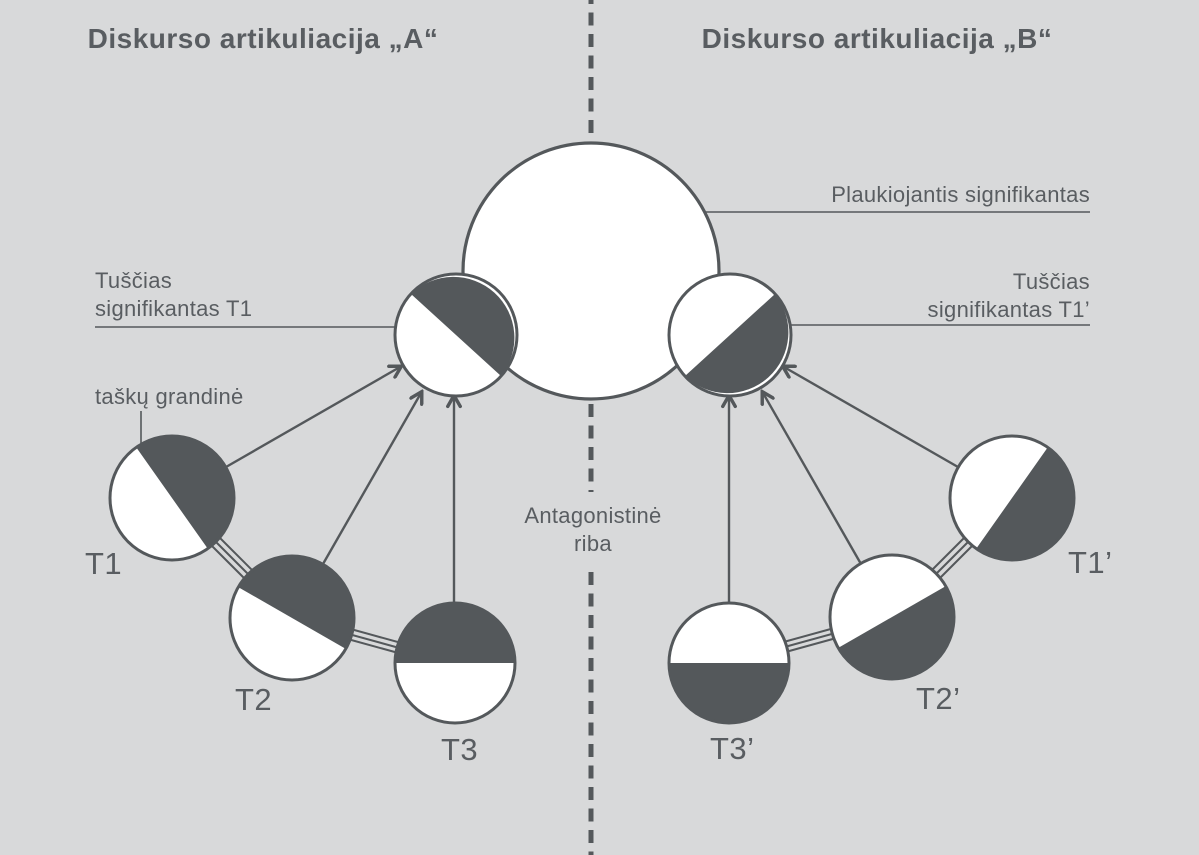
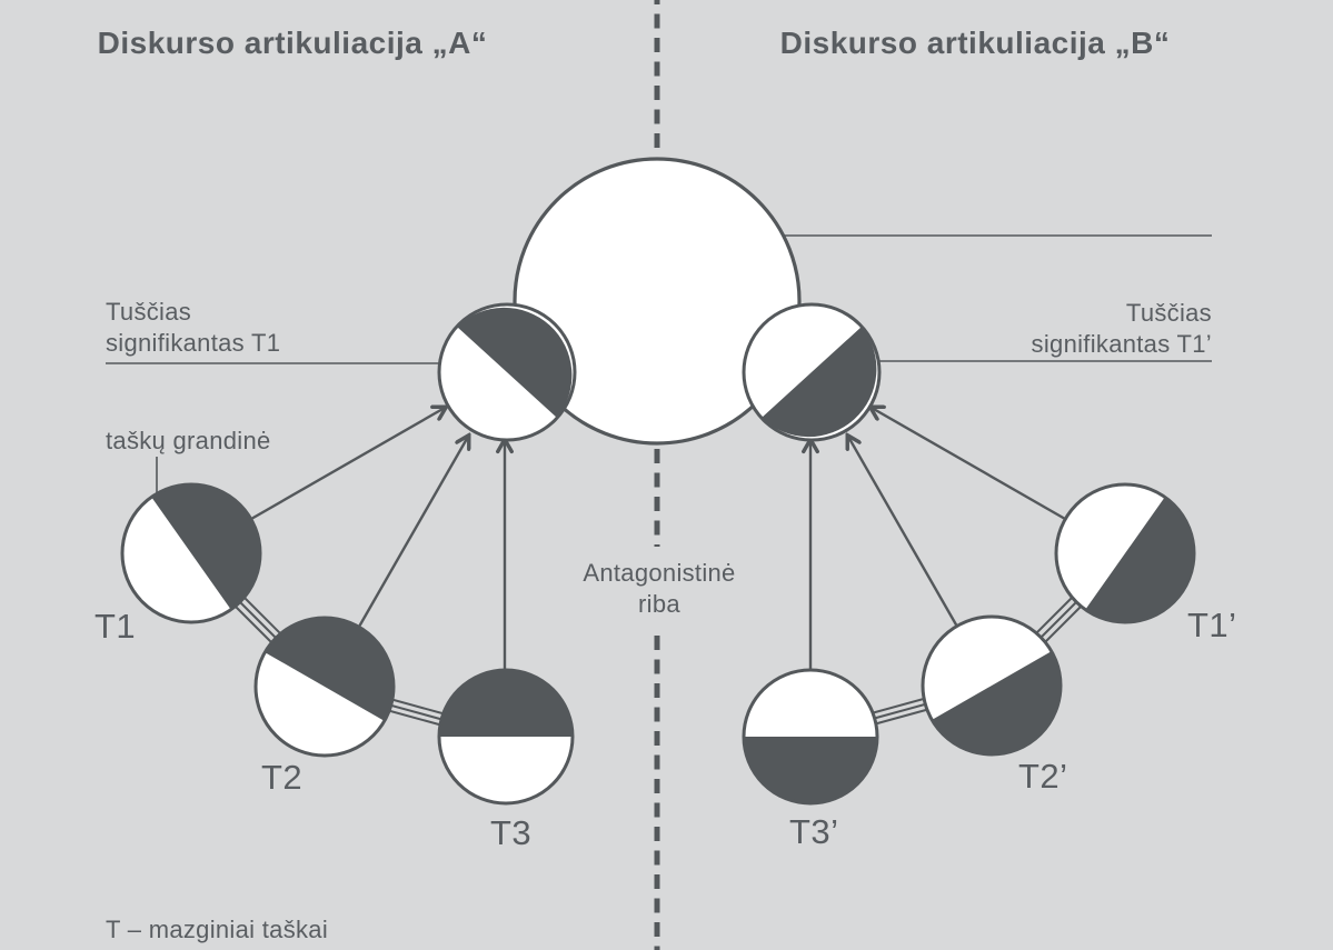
  Diskurso artikuliacija „A“
  Diskurso artikuliacija „B“
- Plaukiojantis signifikantas
  Tuščias
  signifikantas T1
  Tuščias
  signifikantas T1’
  taškų grandinė
  Antagonistinė
  riba
  T1
  T2
  T3
  T1’
  T2’
  T3’
+ T – mazginiai taškai
